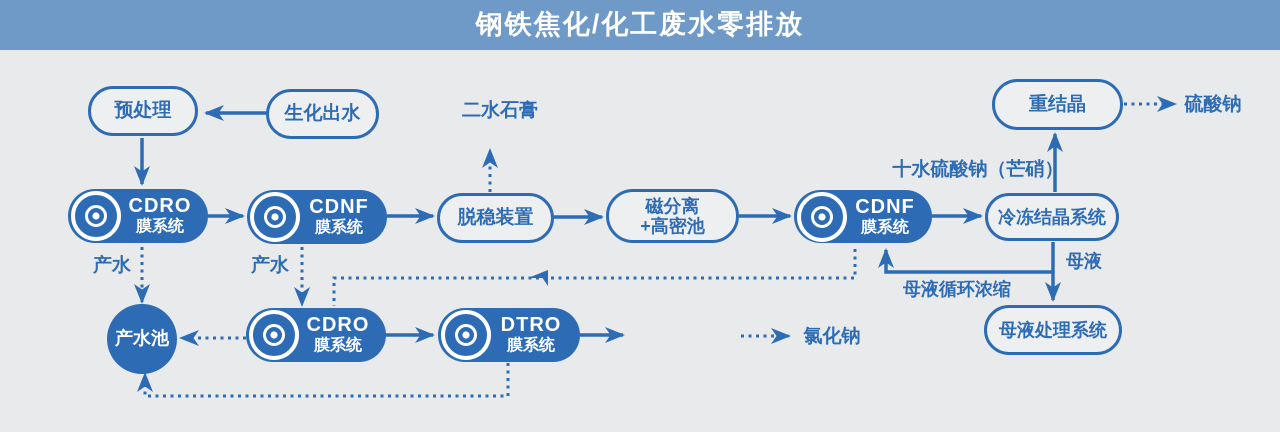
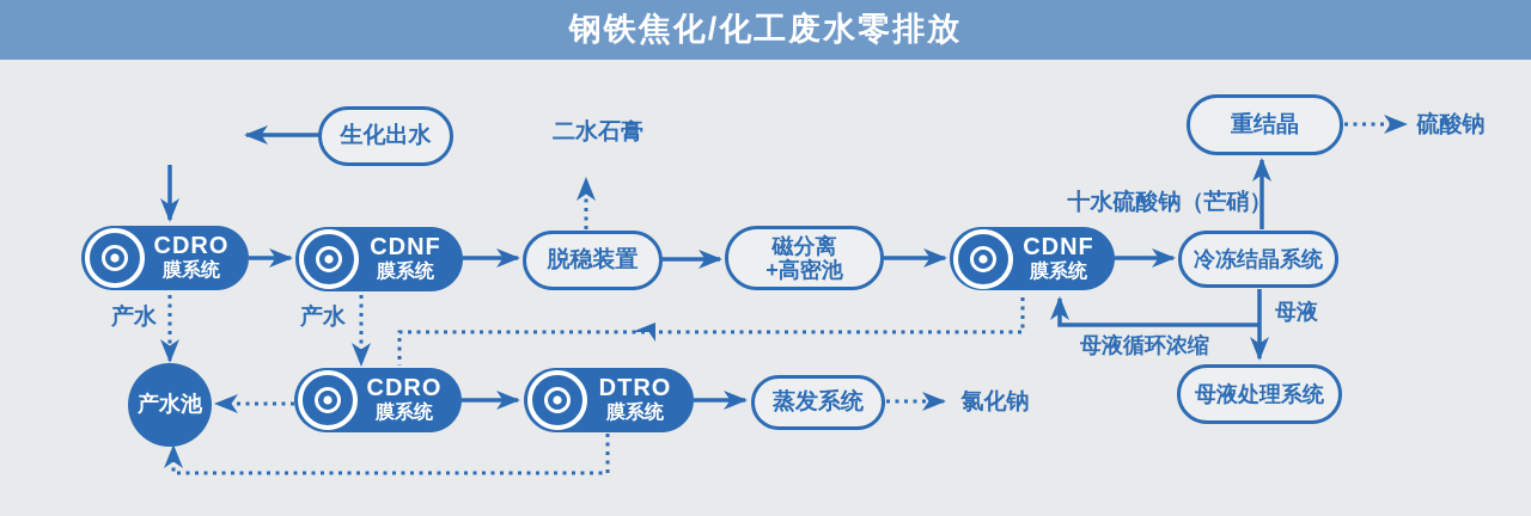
  钢铁焦化/化工废水零排放
- 预处理
  生化出水
  重结晶
  脱稳装置
  磁分离
  +高密池
  冷冻结晶系统
  母液处理系统
+ 蒸发系统
  CDRO
  膜系统
  CDNF
  膜系统
  CDNF
  膜系统
  CDRO
  膜系统
  DTRO
  膜系统
  产水池
  二水石膏
  硫酸钠
  十水硫酸钠（芒硝）
  产水
  产水
  母液
  母液循环浓缩
  氯化钠
